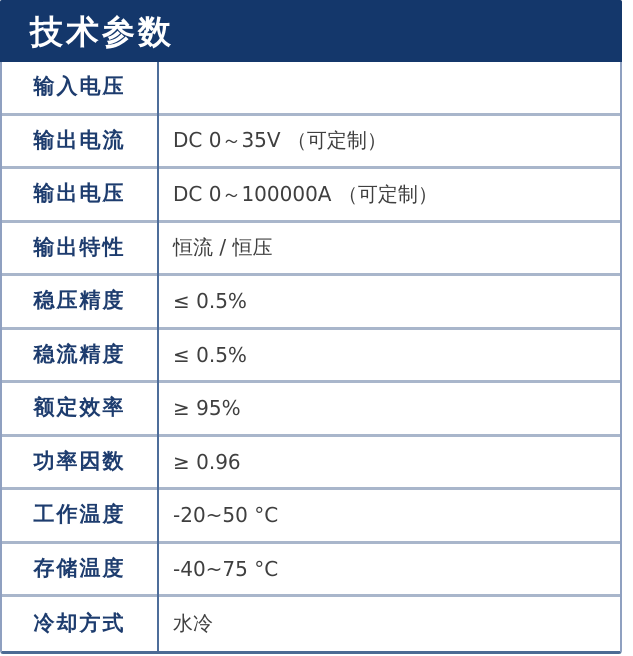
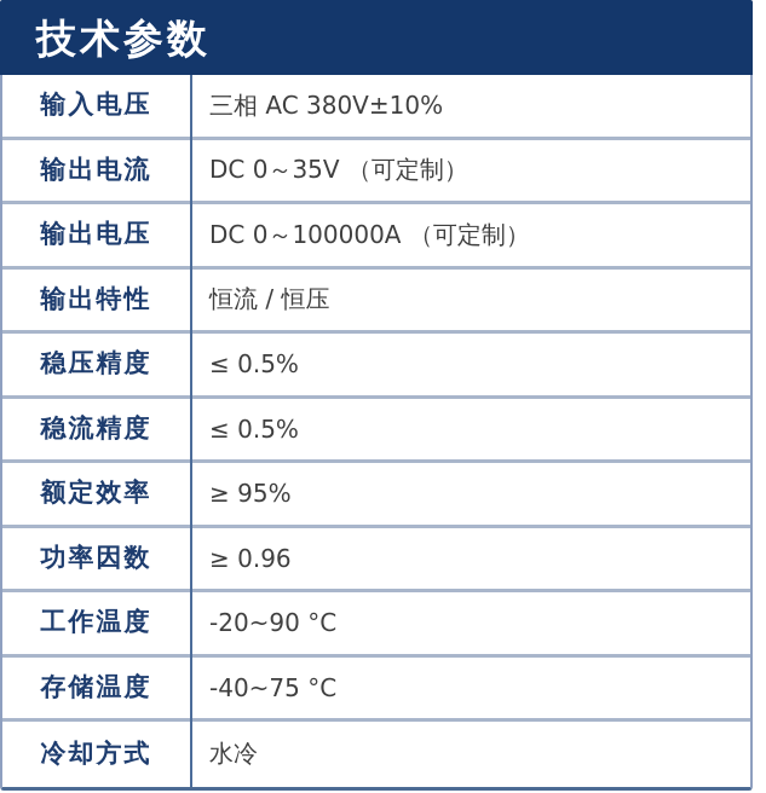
  技术参数
  输入电压
+ 三相 AC 380V±10%
  输出电流
  DC 0～35V （可定制）
  输出电压
  DC 0～100000A （可定制）
  输出特性
  恒流 / 恒压
  稳压精度
  ≤ 0.5%
  稳流精度
  ≤ 0.5%
  额定效率
  ≥ 95%
  功率因数
  ≥ 0.96
  工作温度
- -20~50 °C
+ -20~90 °C
  存储温度
  -40~75 °C
  冷却方式
  水冷
